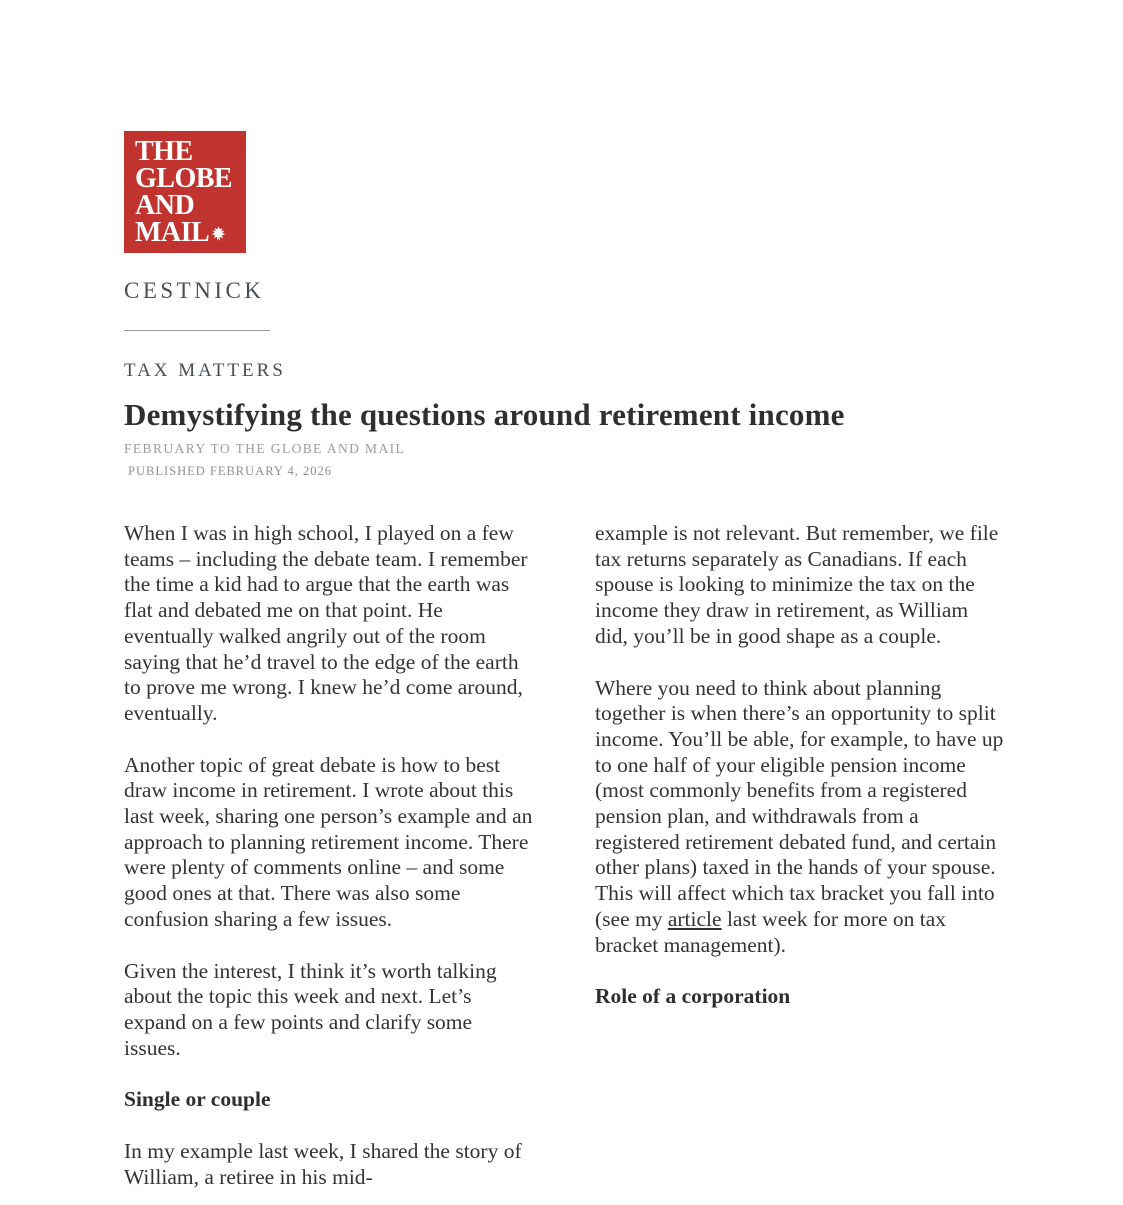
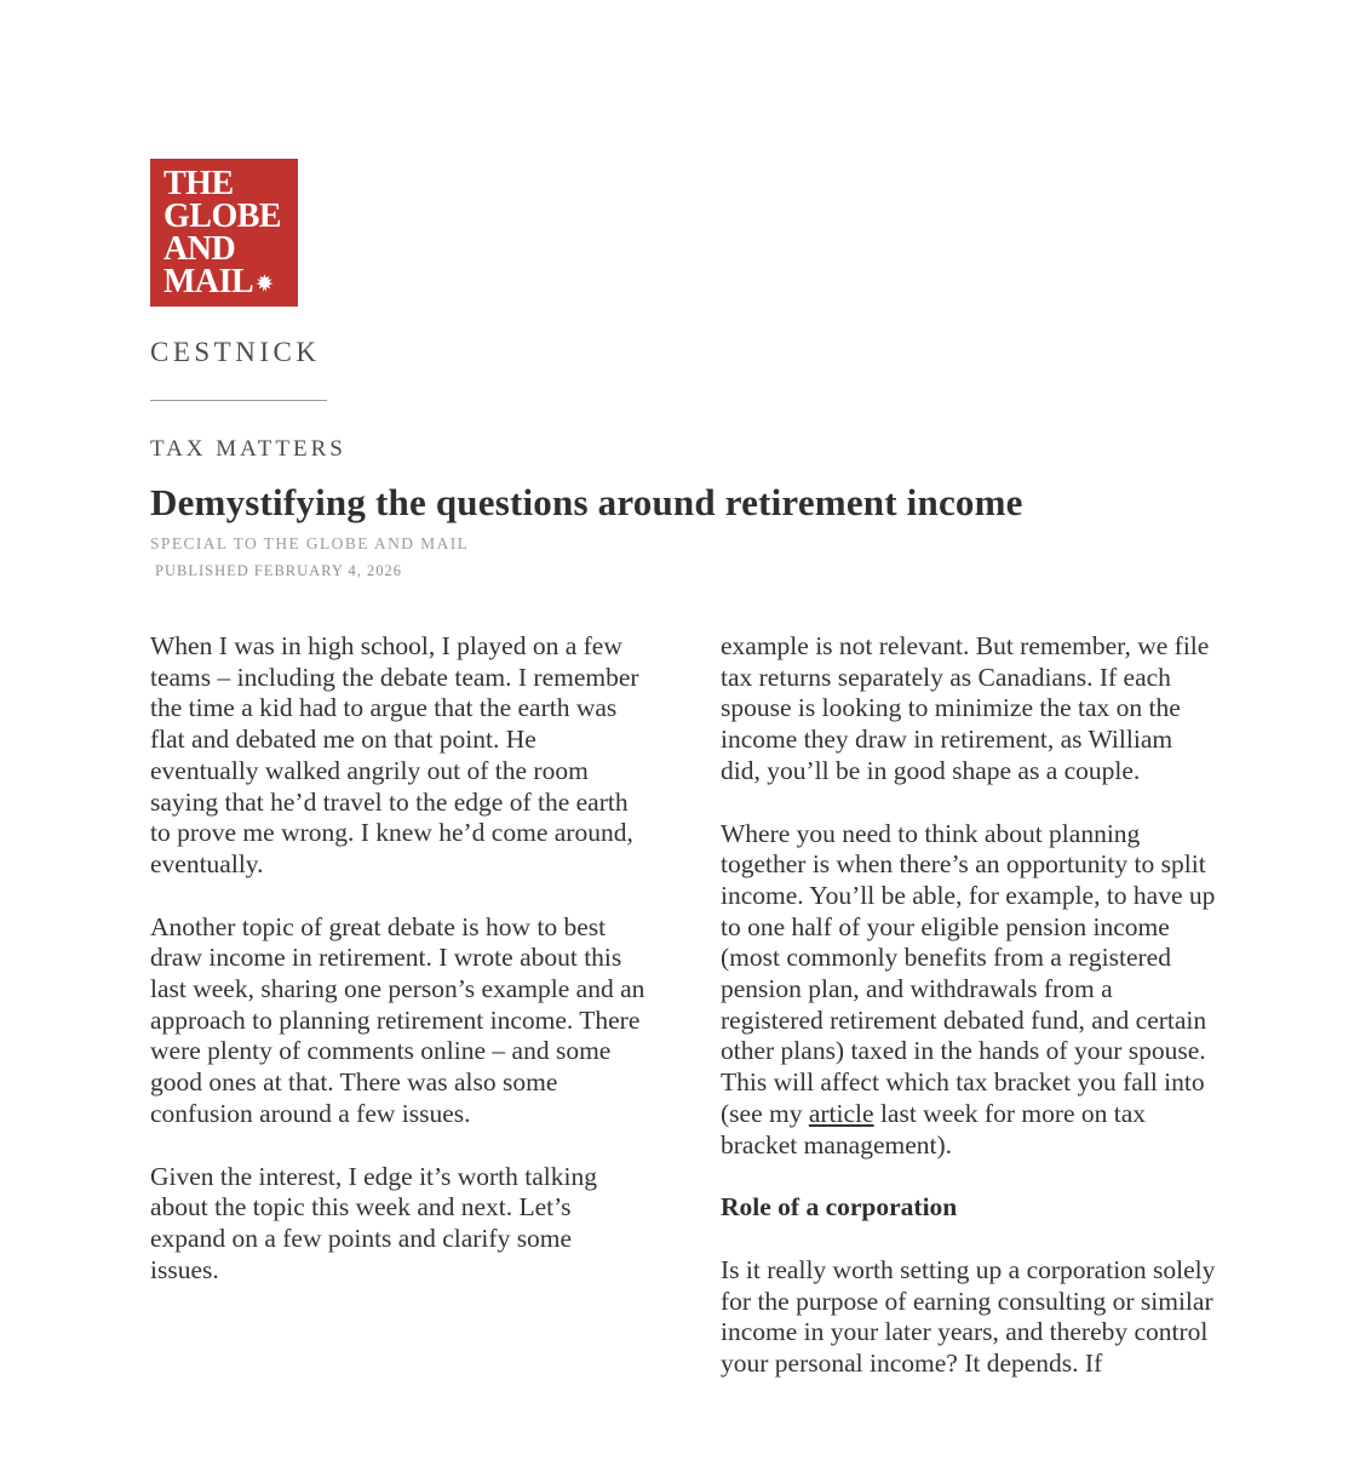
  THE
  GLOBE
  AND
  MAIL
  CESTNICK
  TAX MATTERS
  Demystifying the questions around retirement income
- FEBRUARY TO THE GLOBE AND MAIL
+ SPECIAL TO THE GLOBE AND MAIL
  PUBLISHED FEBRUARY 4, 2026
  When I was in high school, I played on a few teams – including the debate team. I remember the time a kid had to argue that the earth was flat and debated me on that point. He eventually walked angrily out of the room saying that he’d travel to the edge of the earth to prove me wrong. I knew he’d come around, eventually.
- Another topic of great debate is how to best draw income in retirement. I wrote about this last week, sharing one person’s example and an approach to planning retirement income. There were plenty of comments online – and some good ones at that. There was also some confusion sharing a few issues.
+ Another topic of great debate is how to best draw income in retirement. I wrote about this last week, sharing one person’s example and an approach to planning retirement income. There were plenty of comments online – and some good ones at that. There was also some confusion around a few issues.
- Given the interest, I think it’s worth talking about the topic this week and next. Let’s expand on a few points and clarify some issues.
+ Given the interest, I edge it’s worth talking about the topic this week and next. Let’s expand on a few points and clarify some issues.
- Single or couple
- In my example last week, I shared the story of William, a retiree in his mid-
  example is not relevant. But remember, we file tax returns separately as Canadians. If each spouse is looking to minimize the tax on the income they draw in retirement, as William did, you’ll be in good shape as a couple.
  Where you need to think about planning together is when there’s an opportunity to split income. You’ll be able, for example, to have up to one half of your eligible pension income (most commonly benefits from a registered pension plan, and withdrawals from a registered retirement debated fund, and certain other plans) taxed in the hands of your spouse. This will affect which tax bracket you fall into (see my article last week for more on tax bracket management).
  Role of a corporation
+ Is it really worth setting up a corporation solely for the purpose of earning consulting or similar income in your later years, and thereby control your personal income? It depends. If
